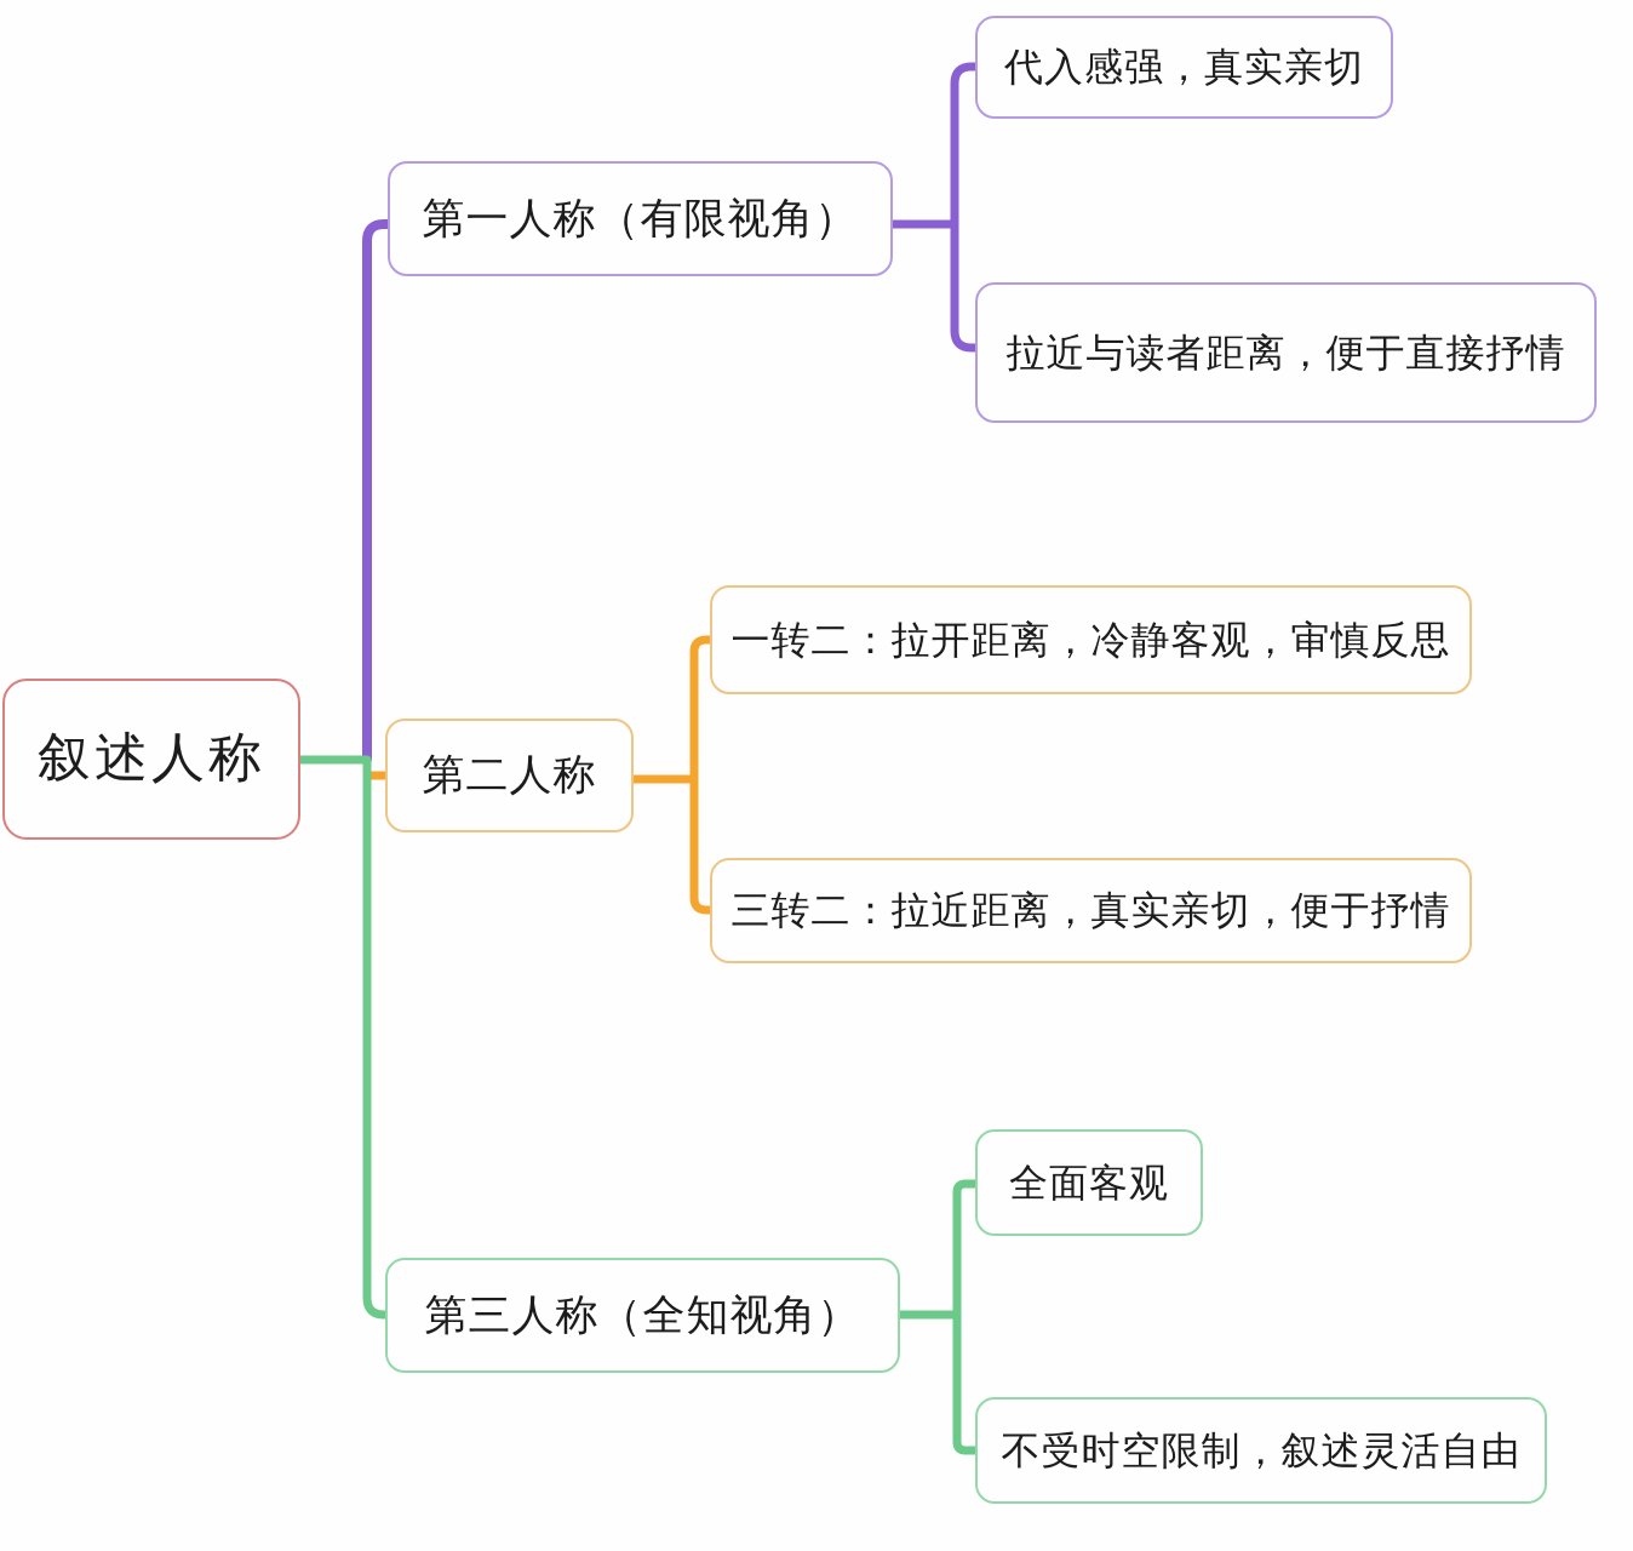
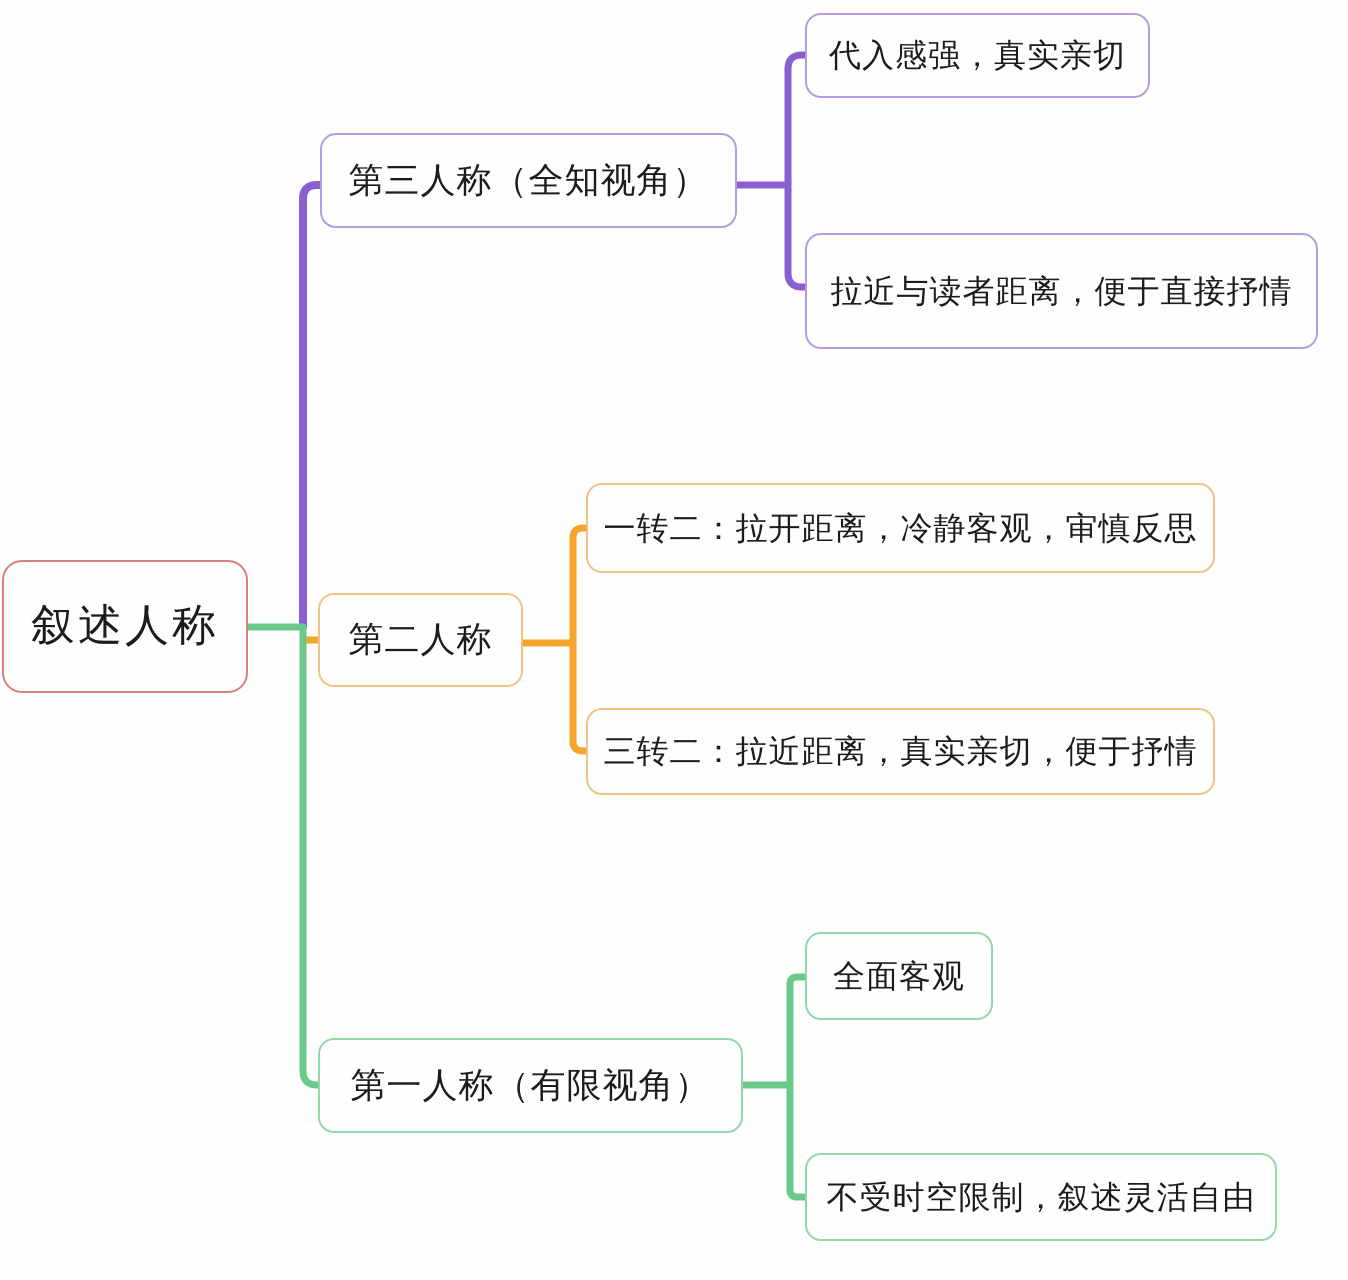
  叙述人称
- 第一人称（有限视角）
+ 第三人称（全知视角）
  代入感强，真实亲切
  拉近与读者距离，便于直接抒情
  第二人称
  一转二：拉开距离，冷静客观，审慎反思
  三转二：拉近距离，真实亲切，便于抒情
- 第三人称（全知视角）
+ 第一人称（有限视角）
  全面客观
  不受时空限制，叙述灵活自由
